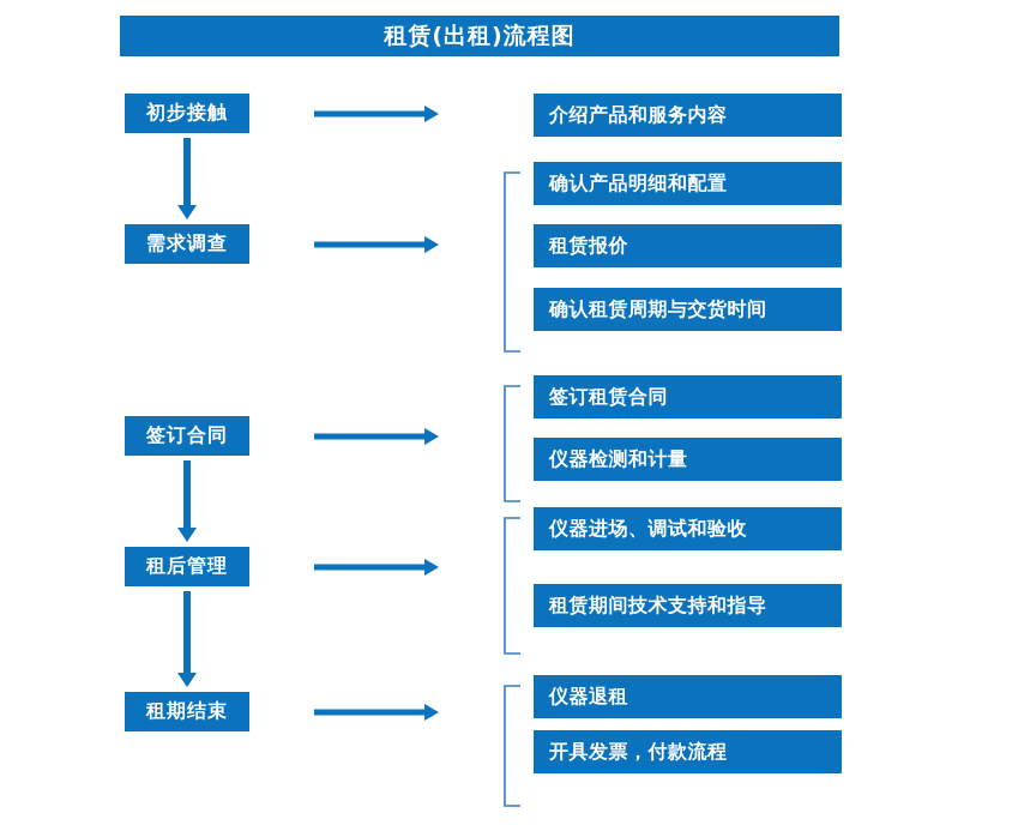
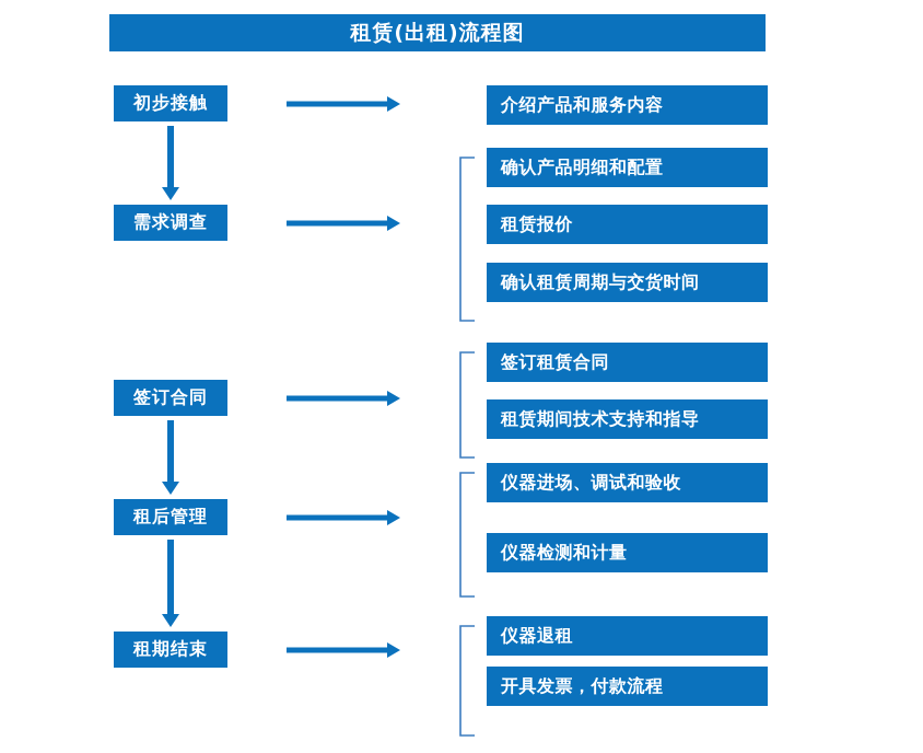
  租赁(出租)流程图
  初步接触
  需求调查
  签订合同
  租后管理
  租期结束
  介绍产品和服务内容
  确认产品明细和配置
  租赁报价
  确认租赁周期与交货时间
  签订租赁合同
- 仪器检测和计量
+ 租赁期间技术支持和指导
  仪器进场、调试和验收
- 租赁期间技术支持和指导
+ 仪器检测和计量
  仪器退租
  开具发票，付款流程
